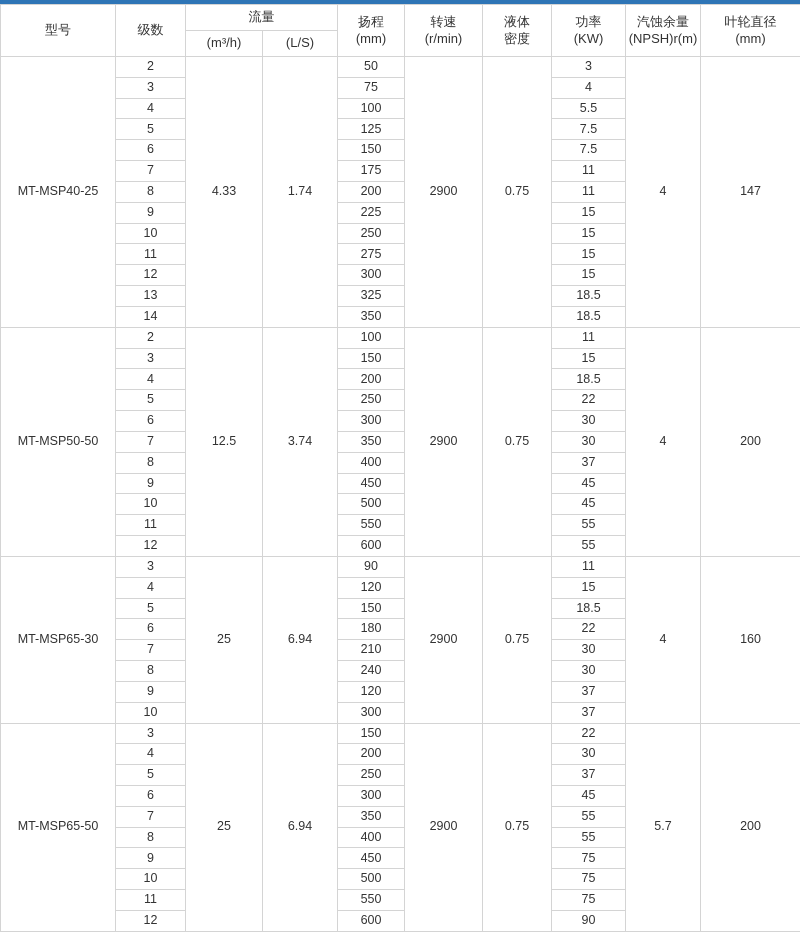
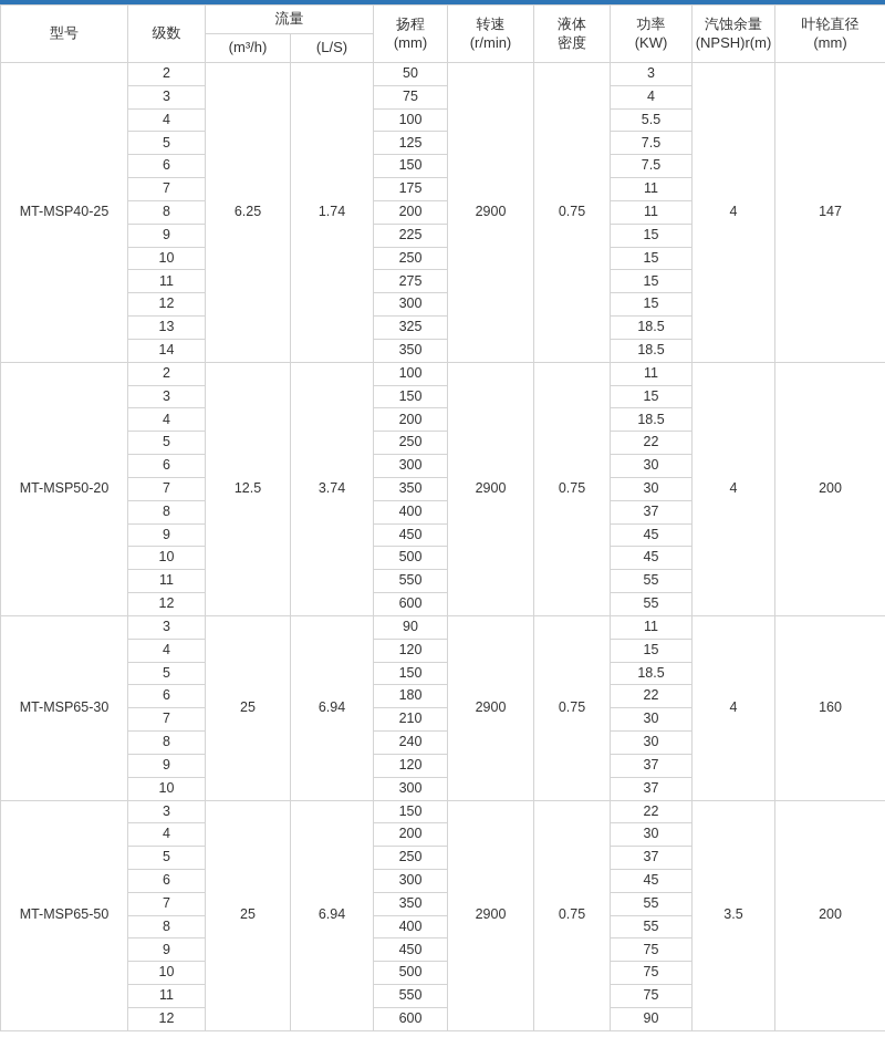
  型号	级数	流量	扬程 (mm)	转速 (r/min)	液体 密度	功率 (KW)	汽蚀余量 (NPSH)r(m)	叶轮直径 (mm)
  (m³/h)	(L/S)
- MT-MSP40-25	2	4.33	1.74	50	2900	0.75	3	4	147
+ MT-MSP40-25	2	6.25	1.74	50	2900	0.75	3	4	147
  3	75	4
  4	100	5.5
  5	125	7.5
  6	150	7.5
  7	175	11
  8	200	11
  9	225	15
  10	250	15
  11	275	15
  12	300	15
  13	325	18.5
  14	350	18.5
- MT-MSP50-50	2	12.5	3.74	100	2900	0.75	11	4	200
+ MT-MSP50-20	2	12.5	3.74	100	2900	0.75	11	4	200
  3	150	15
  4	200	18.5
  5	250	22
  6	300	30
  7	350	30
  8	400	37
  9	450	45
  10	500	45
  11	550	55
  12	600	55
  MT-MSP65-30	3	25	6.94	90	2900	0.75	11	4	160
  4	120	15
  5	150	18.5
  6	180	22
  7	210	30
  8	240	30
  9	120	37
  10	300	37
- MT-MSP65-50	3	25	6.94	150	2900	0.75	22	5.7	200
+ MT-MSP65-50	3	25	6.94	150	2900	0.75	22	3.5	200
  4	200	30
  5	250	37
  6	300	45
  7	350	55
  8	400	55
  9	450	75
  10	500	75
  11	550	75
  12	600	90
